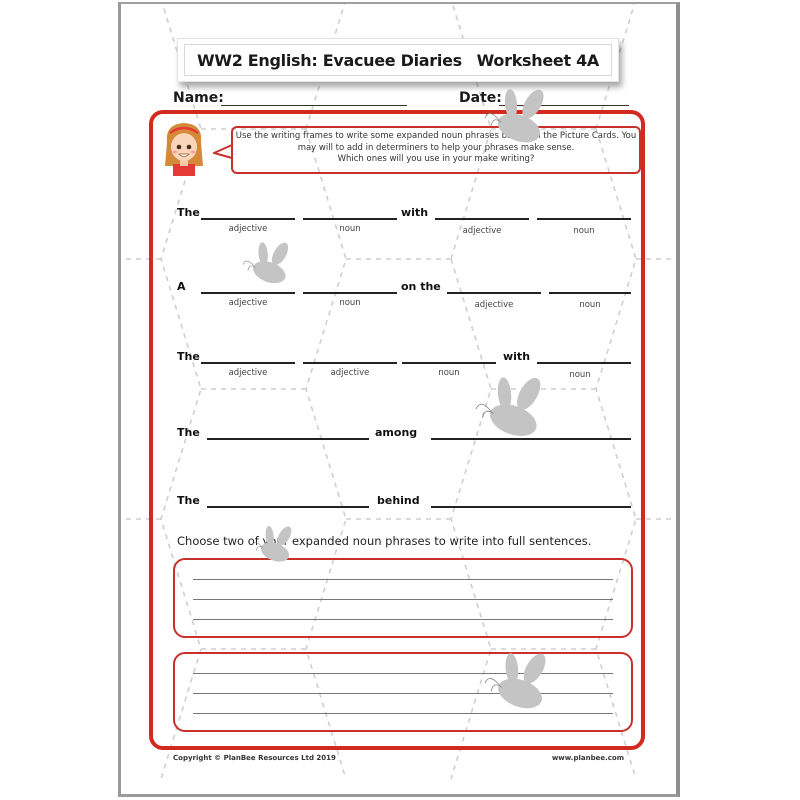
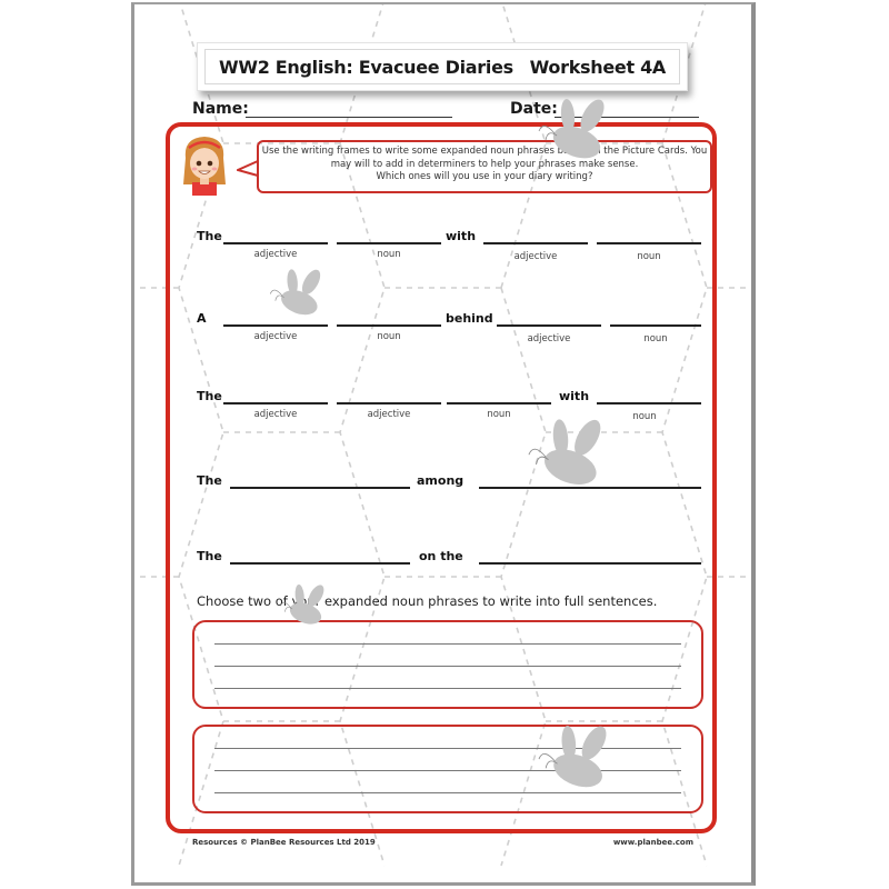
  WW2 English: Evacuee Diaries
  Worksheet 4A
  Name:
  Date:
  Use the writing frames to write some expanded noun phrases b the Picture Cards. You
  may will to add in determiners to help your phrases make sense.
- Which ones will you use in your make writing?
+ Which ones will you use in your diary writing?
  The
  with
  adjective
  noun
  adjective
  noun
  A
- on the
+ behind
  adjective
  noun
  adjective
  noun
  The
  with
  adjective
  adjective
  noun
  noun
  The
  among
  The
- behind
+ on the
  Choose two of y expanded noun phrases to write into full sentences.
- Copyright © PlanBee Resources Ltd 2019
+ Resources © PlanBee Resources Ltd 2019
  www.planbee.com
